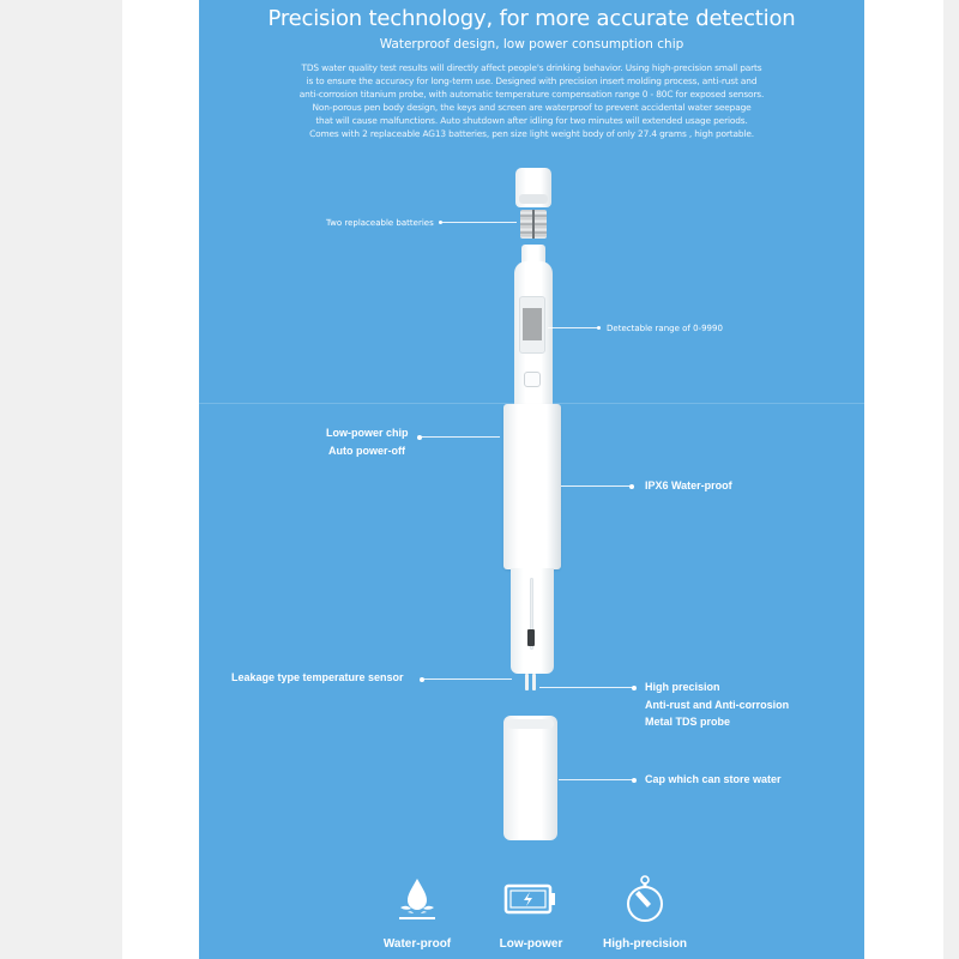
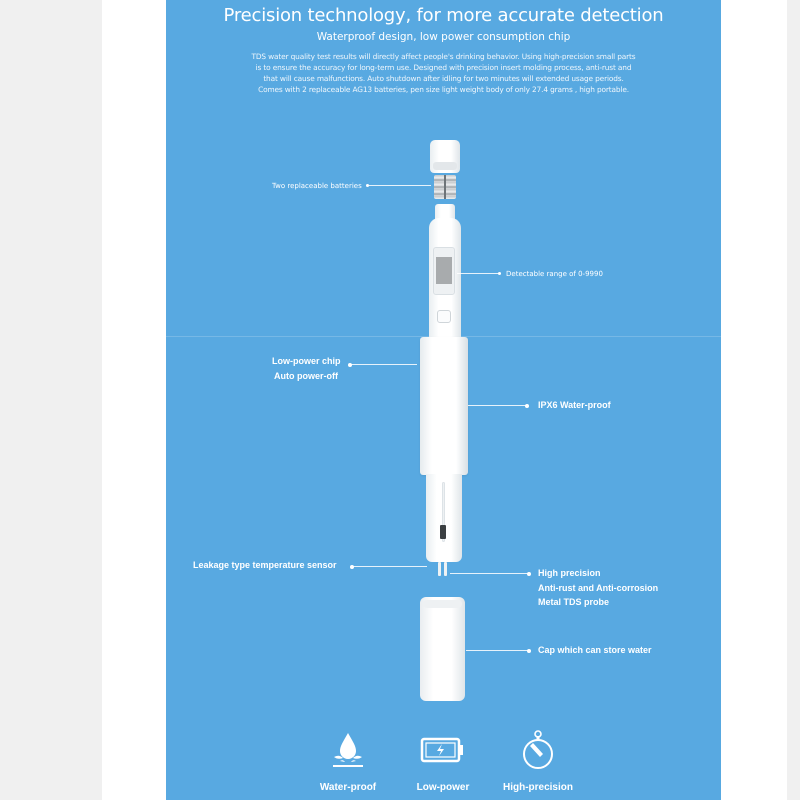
  Precision technology, for more accurate detection
  Waterproof design, low power consumption chip
  TDS water quality test results will directly affect people's drinking behavior. Using high-precision small parts
  is to ensure the accuracy for long-term use. Designed with precision insert molding process, anti-rust and
- anti-corrosion titanium probe, with automatic temperature compensation range 0 - 80C for exposed sensors.
- Non-porous pen body design, the keys and screen are waterproof to prevent accidental water seepage
  that will cause malfunctions. Auto shutdown after idling for two minutes will extended usage periods.
  Comes with 2 replaceable AG13 batteries, pen size light weight body of only 27.4 grams , high portable.
  Two replaceable batteries
  Detectable range of 0-9990
  Low-power chip
  Auto power-off
  IPX6 Water-proof
  Leakage type temperature sensor
  High precision
  Anti-rust and Anti-corrosion
  Metal TDS probe
  Cap which can store water
  Water-proof
  Low-power
  High-precision
